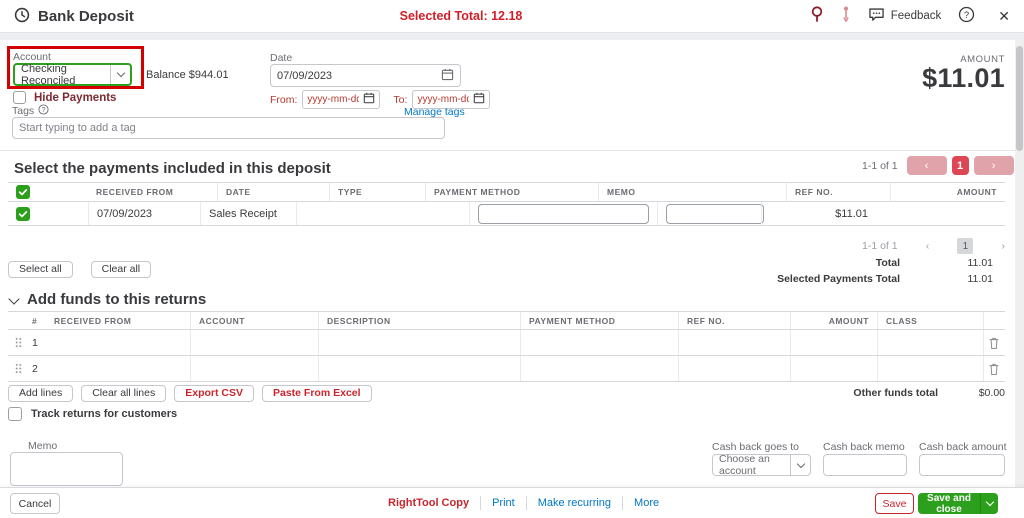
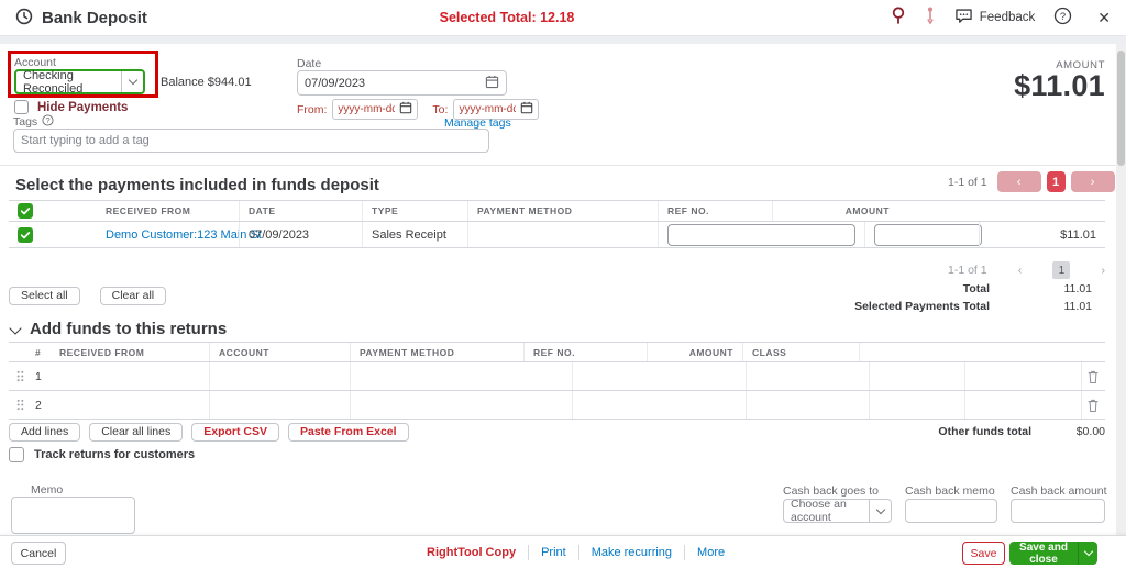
  Bank Deposit
  Selected Total: 12.18
  Feedback
  ?
  ✕
  Account
  Checking Reconciled
  Balance $944.01
  Hide Payments
  Tags
  ?
  Start typing to add a tag
  Date
  07/09/2023
  From:
  yyyy-mm-dd
  To:
  yyyy-mm-dd
  Manage tags
  AMOUNT
  $11.01
- Select the payments included in this deposit
+ Select the payments included in funds deposit
  1-1 of 1
  ‹
  1
  ›
  RECEIVED FROM
  DATE
  TYPE
  PAYMENT METHOD
- MEMO
  REF NO.
  AMOUNT
+ Demo Customer:123 Main St
  07/09/2023
  Sales Receipt
  $11.01
  1-1 of 1
  ‹
  1
  ›
  Total
  11.01
  Selected Payments Total
  11.01
  Select all
  Clear all
  Add funds to this returns
  #
  RECEIVED FROM
  ACCOUNT
- DESCRIPTION
  PAYMENT METHOD
  REF NO.
  AMOUNT
  CLASS
  1
  2
  Add lines
  Clear all lines
  Export CSV
  Paste From Excel
  Other funds total
  $0.00
  Track returns for customers
  Memo
  Cash back goes to
  Choose an account
  Cash back memo
  Cash back amount
  Cancel
  RightTool Copy
  Print
  Make recurring
  More
  Save
  Save and close
